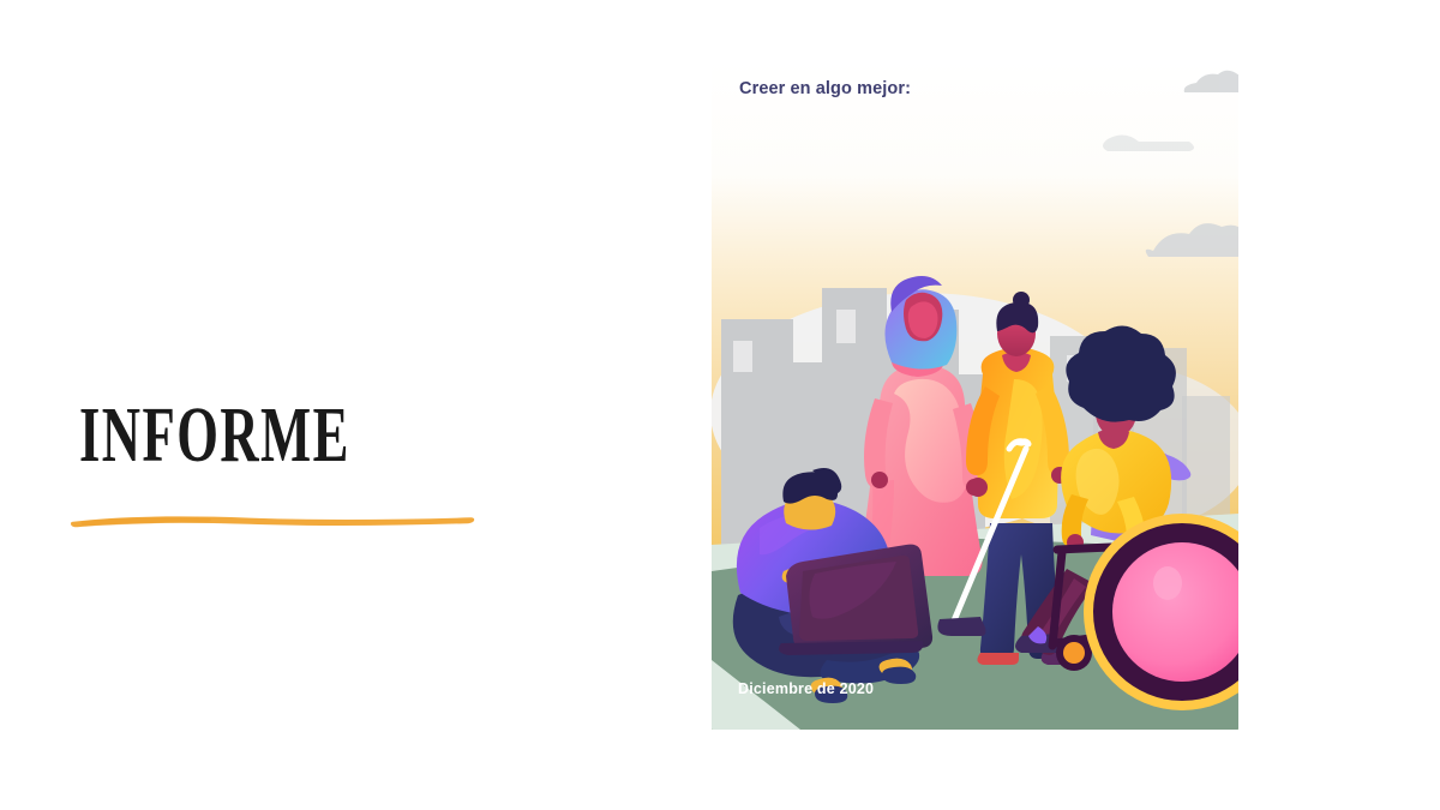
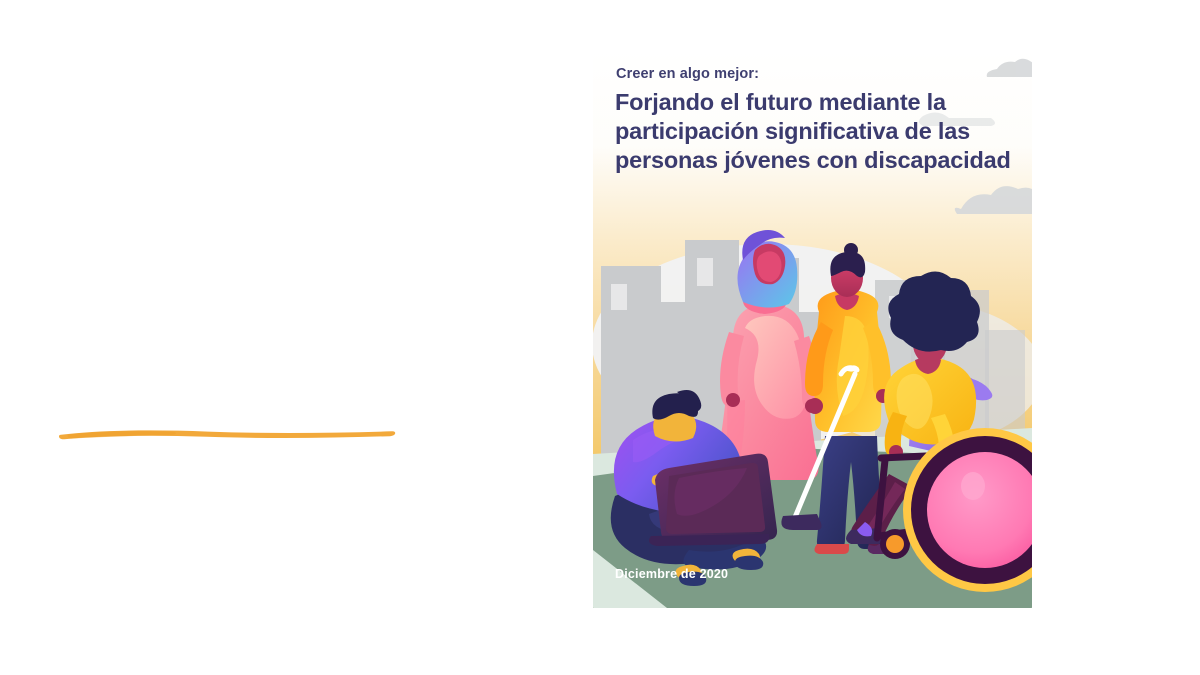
- INFORME
  Creer en algo mejor:
+ Forjando el futuro mediante la participación significativa de las personas jóvenes con discapacidad
  Diciembre de 2020
